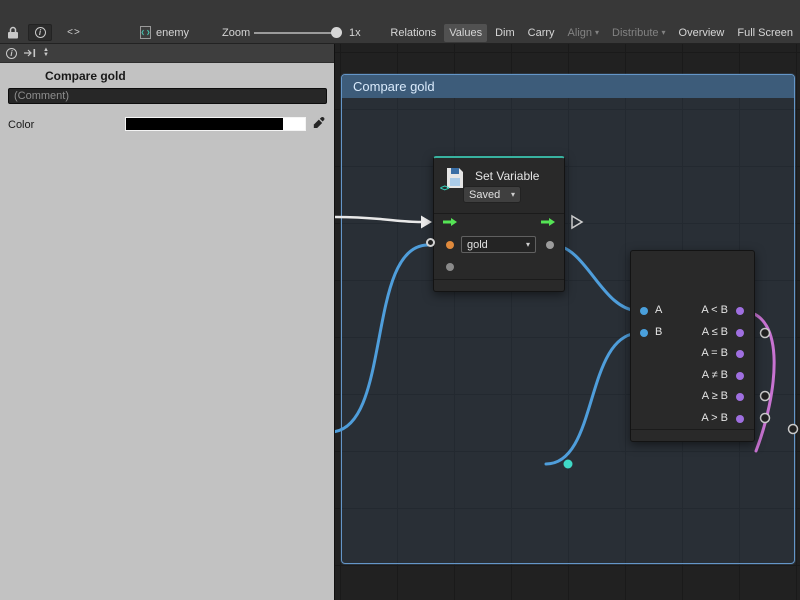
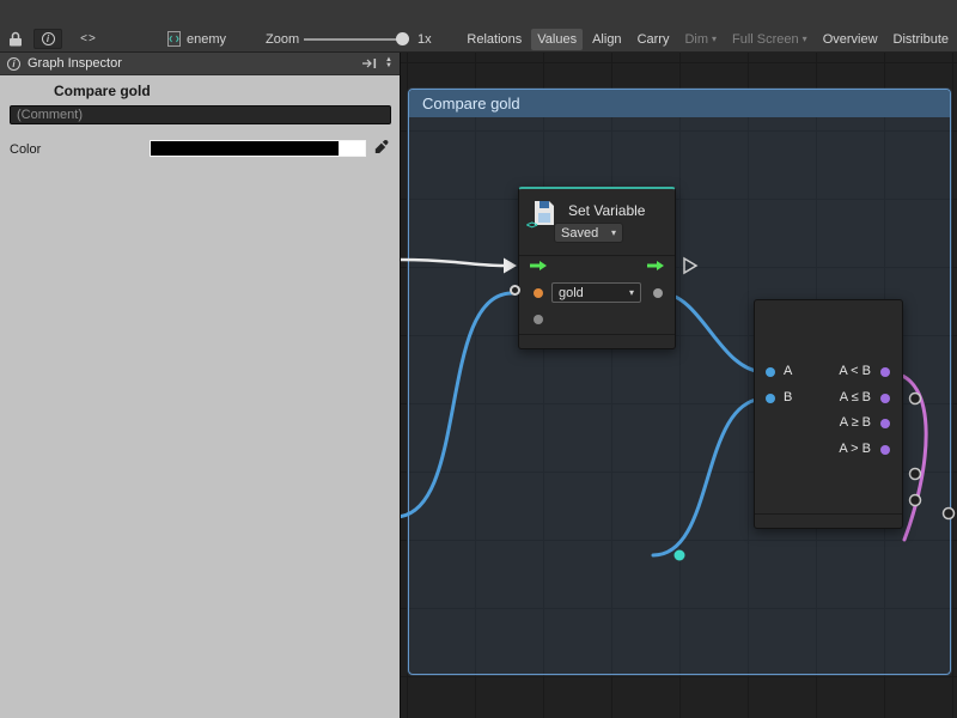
  i
  <>
  enemy
  Zoom
  1x
  Relations
  Values
- Dim
+ Align
  Carry
- Align
+ Dim
  ▾
- Distribute
+ Full Screen
  ▾
  Overview
- Full Screen
+ Distribute
  i
+ Graph Inspector
  Compare gold
  (Comment)
  Color
  Compare gold
  <>
  Set Variable
  Saved
  ▾
  gold
  ▾
  A
  A < B
  B
  A ≤ B
- A = B
- A ≠ B
  A ≥ B
  A > B
